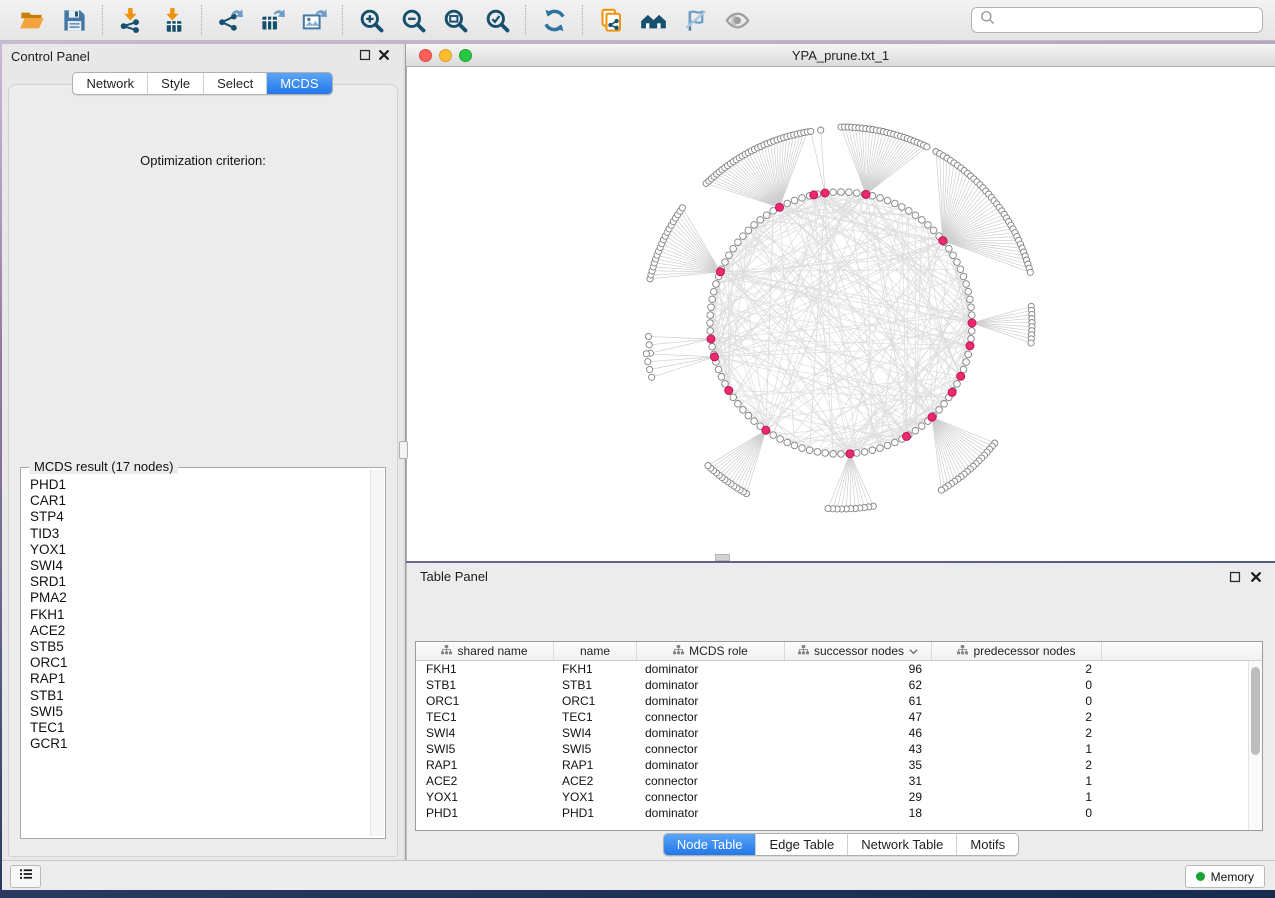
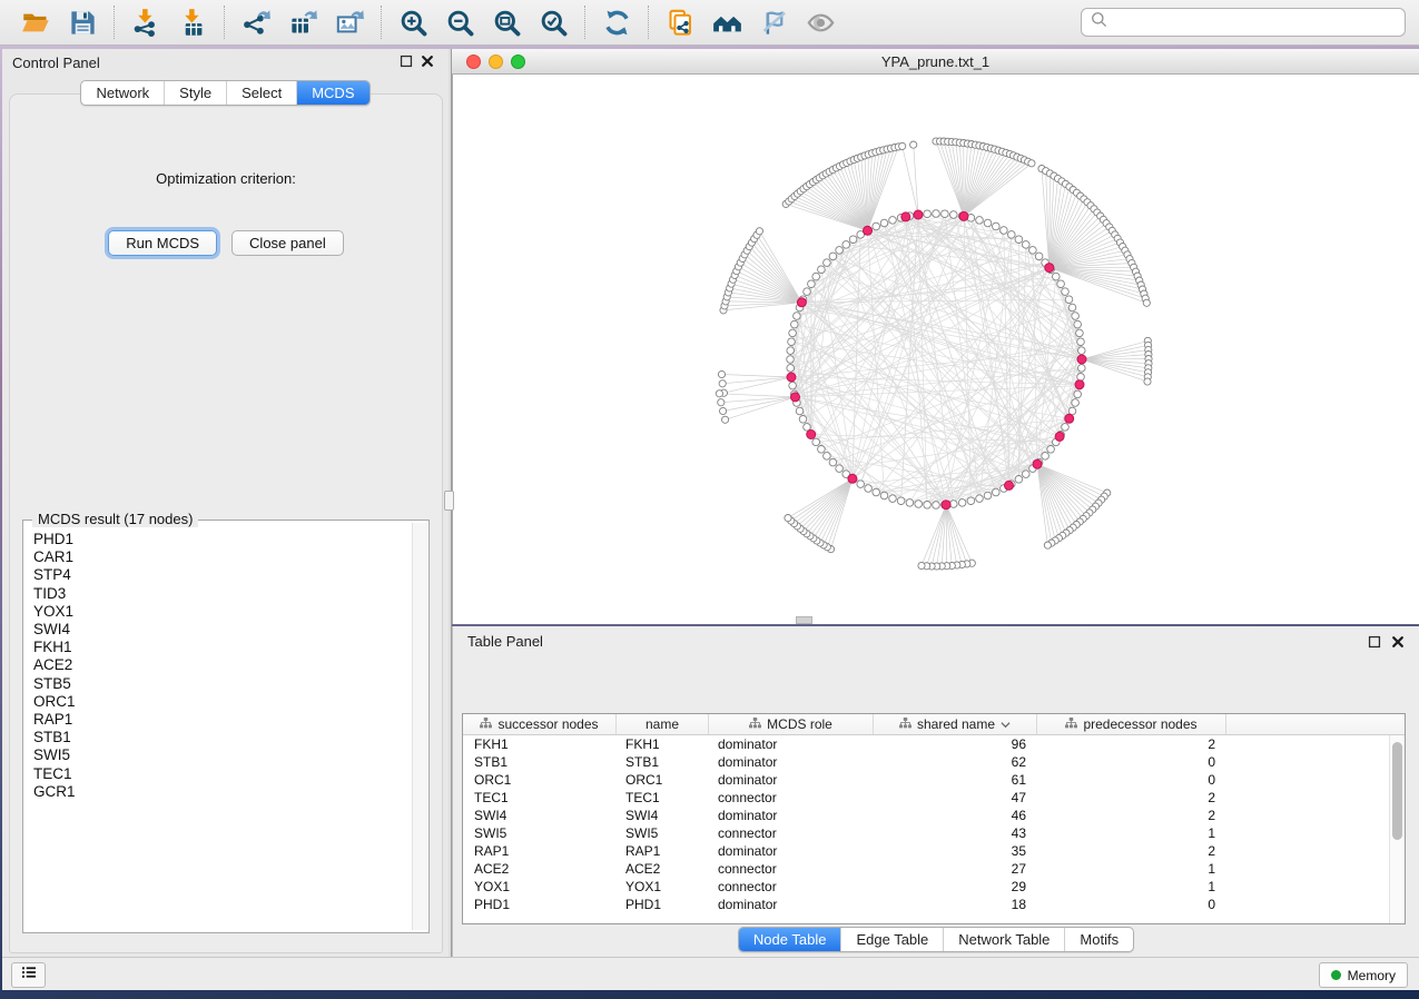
  Control Panel
  Optimization criterion:
+ Run MCDS
+ Close panel
  MCDS result (17 nodes)
  PHD1
  CAR1
  STP4
  TID3
  YOX1
  SWI4
- SRD1
- PMA2
  FKH1
  ACE2
  STB5
  ORC1
  RAP1
  STB1
  SWI5
  TEC1
  GCR1
  Network
  Style
  Select
  MCDS
  YPA_prune.txt_1
  Table Panel
- shared name
+ successor nodes
  name
  MCDS role
- successor nodes
+ shared name
  predecessor nodes
  FKH1
  FKH1
  dominator
  96
  2
  STB1
  STB1
  dominator
  62
  0
  ORC1
  ORC1
  dominator
  61
  0
  TEC1
  TEC1
  connector
  47
  2
  SWI4
  SWI4
  dominator
  46
  2
  SWI5
  SWI5
  connector
  43
  1
  RAP1
  RAP1
  dominator
  35
  2
  ACE2
  ACE2
  connector
- 31
+ 27
  1
  YOX1
  YOX1
  connector
  29
  1
  PHD1
  PHD1
  dominator
  18
  0
  Node Table
  Edge Table
  Network Table
  Motifs
  Memory
